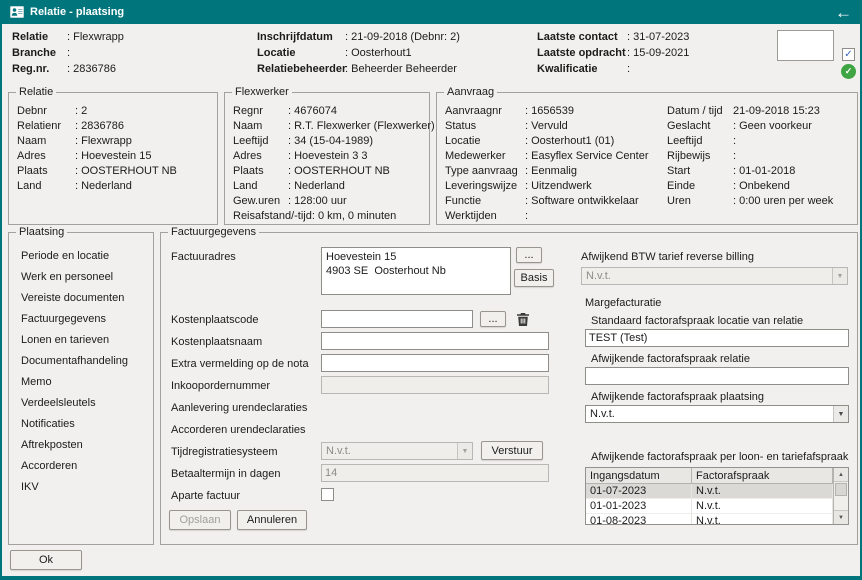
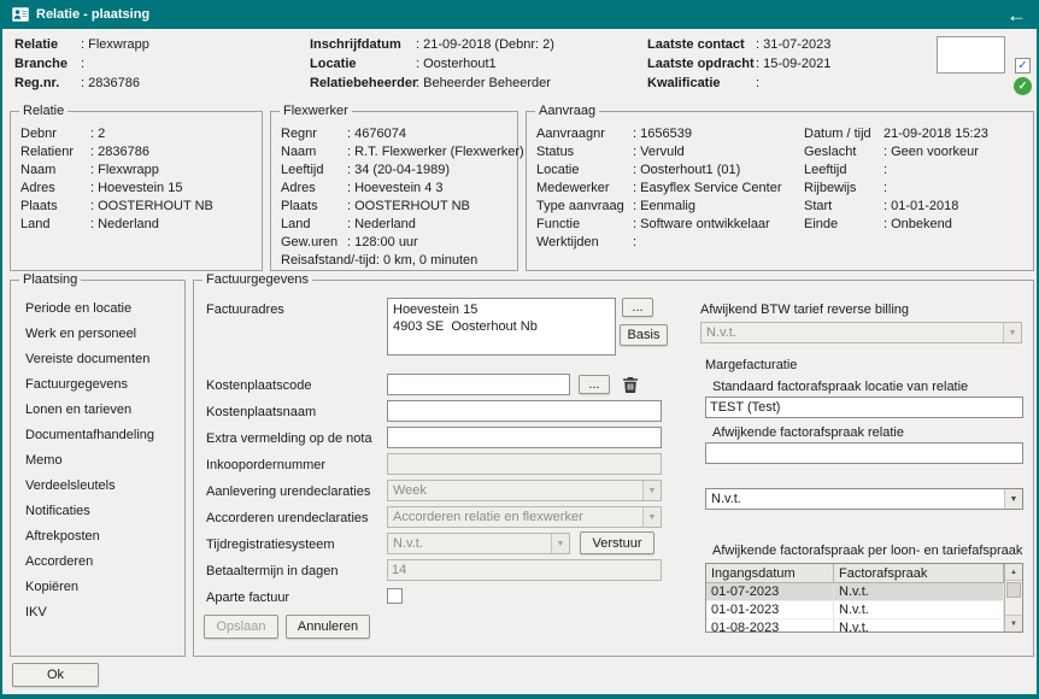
  Relatie - plaatsing
  ←
  Relatie
  : Flexwrapp
  Branche
  :
  Reg.nr.
  : 2836786
  Inschrijfdatum
  : 21-09-2018 (Debnr: 2)
  Locatie
  : Oosterhout1
  Relatiebeheerder
  : Beheerder Beheerder
  Laatste contact
  : 31-07-2023
  Laatste opdracht
  : 15-09-2021
  Kwalificatie
  :
  ✓
  ✓
  Relatie
  Debnr
  : 2
  Relatienr
  : 2836786
  Naam
  : Flexwrapp
  Adres
  : Hoevestein 15
  Plaats
  : OOSTERHOUT NB
  Land
  : Nederland
  Flexwerker
  Regnr
  : 4676074
  Naam
  : R.T. Flexwerker (Flexwerker)
  Leeftijd
- : 34 (15-04-1989)
+ : 34 (20-04-1989)
  Adres
- : Hoevestein 3 3
+ : Hoevestein 4 3
  Plaats
  : OOSTERHOUT NB
  Land
  : Nederland
  Gew.uren
  : 128:00 uur
  Reisafstand/-tijd: 0 km, 0 minuten
  Aanvraag
  Aanvraagnr
  : 1656539
  Status
  : Vervuld
  Locatie
  : Oosterhout1 (01)
  Medewerker
  : Easyflex Service Center
  Type aanvraag
  : Eenmalig
- Leveringswijze
- : Uitzendwerk
  Functie
  : Software ontwikkelaar
  Werktijden
  :
  Datum / tijd
  21-09-2018 15:23
  Geslacht
  : Geen voorkeur
  Leeftijd
  :
  Rijbewijs
  :
  Start
  : 01-01-2018
  Einde
  : Onbekend
- Uren
- : 0:00 uren per week
  Plaatsing
  Periode en locatie
  Werk en personeel
  Vereiste documenten
  Factuurgegevens
  Lonen en tarieven
  Documentafhandeling
  Memo
  Verdeelsleutels
  Notificaties
  Aftrekposten
  Accorderen
+ Kopiëren
  IKV
  Factuurgegevens
  Factuuradres
  Kostenplaatscode
  Kostenplaatsnaam
  Extra vermelding op de nota
  Inkoopordernummer
  Aanlevering urendeclaraties
  Accorderen urendeclaraties
  Tijdregistratiesysteem
  Betaaltermijn in dagen
  Aparte factuur
  Hoevestein 15
  4903 SE Oosterhout Nb
  ...
  Basis
  ...
+ Week
+ Accorderen relatie en flexwerker
  N.v.t.
  Verstuur
  14
  Opslaan
  Annuleren
  Afwijkend BTW tarief reverse billing
  N.v.t.
  Margefacturatie
  Standaard factorafspraak locatie van relatie
  TEST (Test)
  Afwijkende factorafspraak relatie
- Afwijkende factorafspraak plaatsing
  N.v.t.
  Afwijkende factorafspraak per loon- en tariefafspraak
  Ingangsdatum
  Factorafspraak
  01-07-2023
  N.v.t.
  01-01-2023
  N.v.t.
  01-08-2023
  N.v.t.
  Ok
